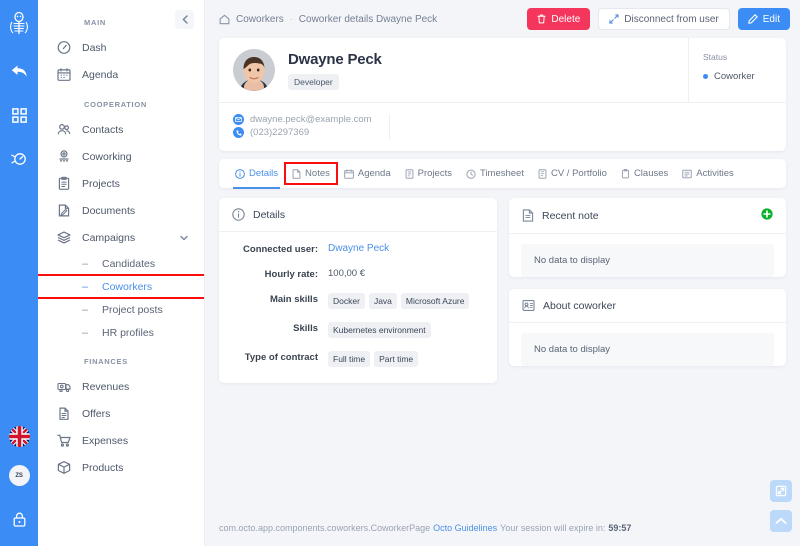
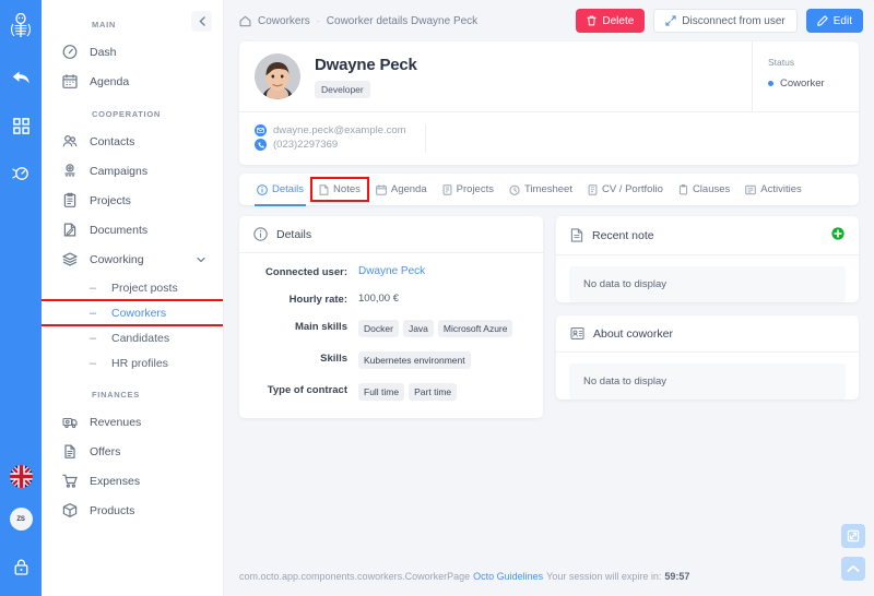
  MAIN
  Dash
  Agenda
  COOPERATION
  Contacts
- Coworking
+ Campaigns
  Projects
  Documents
- Campaigns
+ Coworking
  –
- Candidates
+ Project posts
  –
  Coworkers
  –
- Project posts
+ Candidates
  –
  HR profiles
  FINANCES
  Revenues
  Offers
  Expenses
  Products
  Coworkers
  ·
  Coworker details Dwayne Peck
  Delete
  Disconnect from user
  Edit
  Dwayne Peck
  Developer
  Status
  Coworker
  dwayne.peck@example.com
  (023)2297369
  Details
  Notes
  Agenda
  Projects
  Timesheet
  CV / Portfolio
  Clauses
  Activities
  Details
  Connected user:
  Dwayne Peck
  Hourly rate:
  100,00 €
  Main skills
  Docker
  Java
  Microsoft Azure
  Skills
  Kubernetes environment
  Type of contract
  Full time
  Part time
  Recent note
  No data to display
  About coworker
  No data to display
  com.octo.app.components.coworkers.CoworkerPage
  Octo Guidelines
  Your session will expire in:
  59:57
